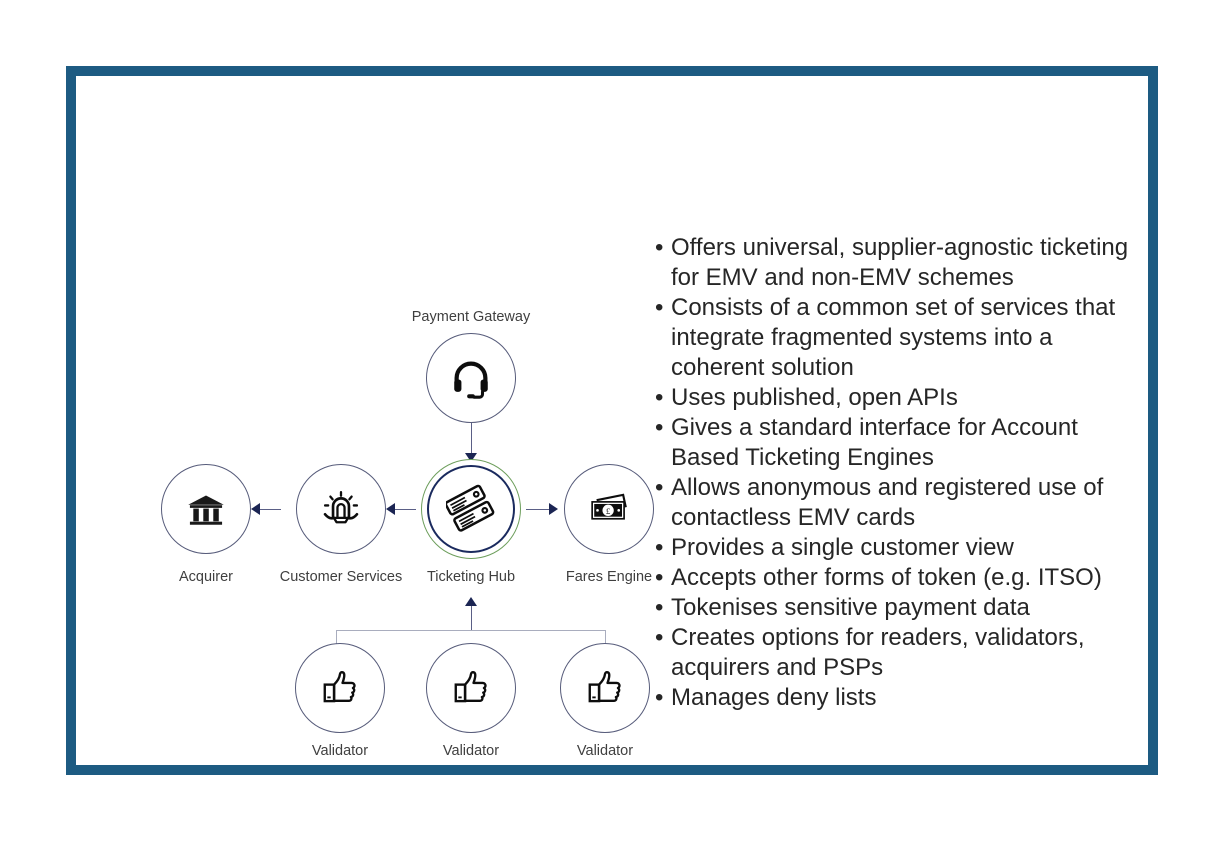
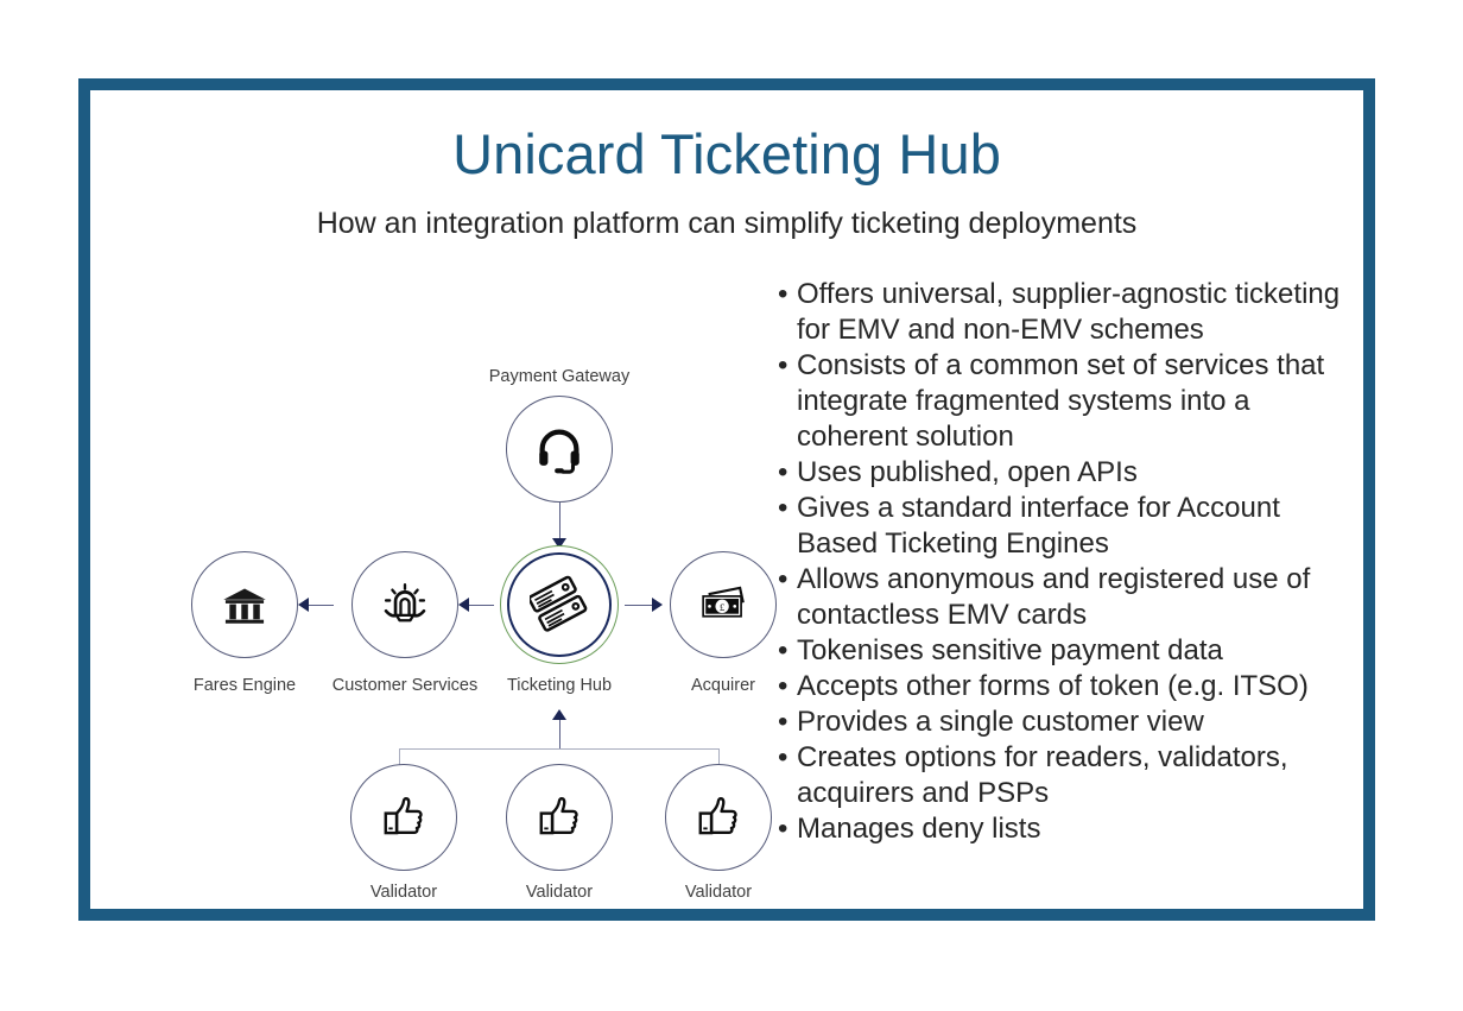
+ Unicard Ticketing Hub
+ How an integration platform can simplify ticketing deployments
  Payment Gateway
  Ticketing Hub
  £
- Fares Engine
+ Acquirer
  Customer Services
- Acquirer
+ Fares Engine
  Validator
  Validator
  Validator
  •
  Offers universal, supplier-agnostic ticketing for EMV and non-EMV schemes
  •
  Consists of a common set of services that integrate fragmented systems into a coherent solution
  •
  Uses published, open APIs
  •
  Gives a standard interface for Account Based Ticketing Engines
  •
  Allows anonymous and registered use of contactless EMV cards
  •
- Provides a single customer view
+ Tokenises sensitive payment data
  •
  Accepts other forms of token (e.g. ITSO)
  •
- Tokenises sensitive payment data
+ Provides a single customer view
  •
  Creates options for readers, validators, acquirers and PSPs
  •
  Manages deny lists
